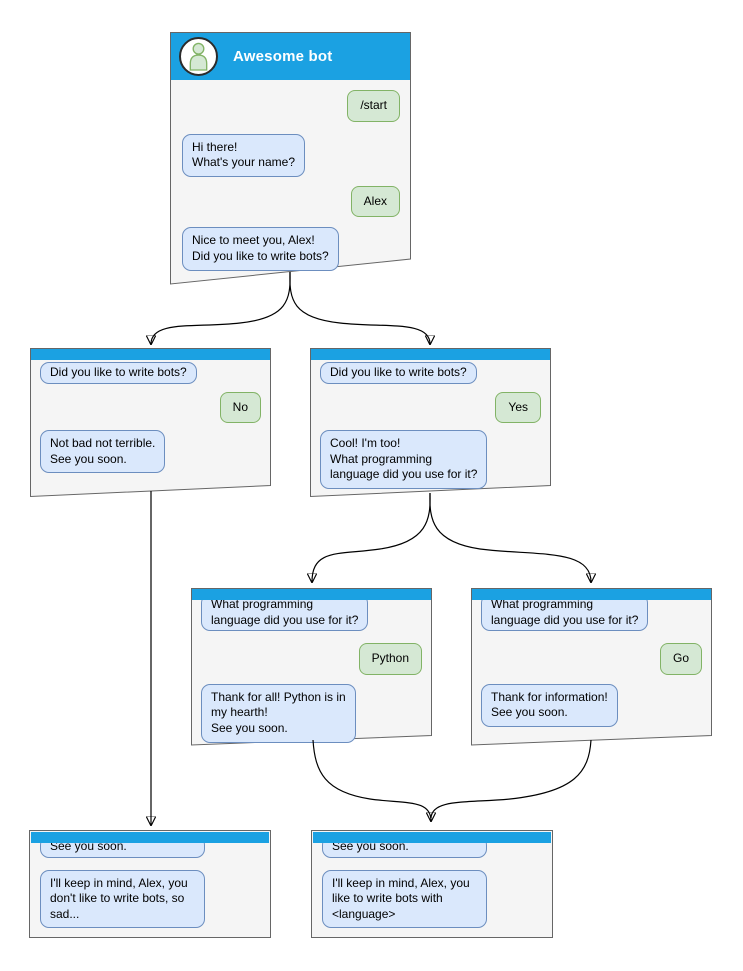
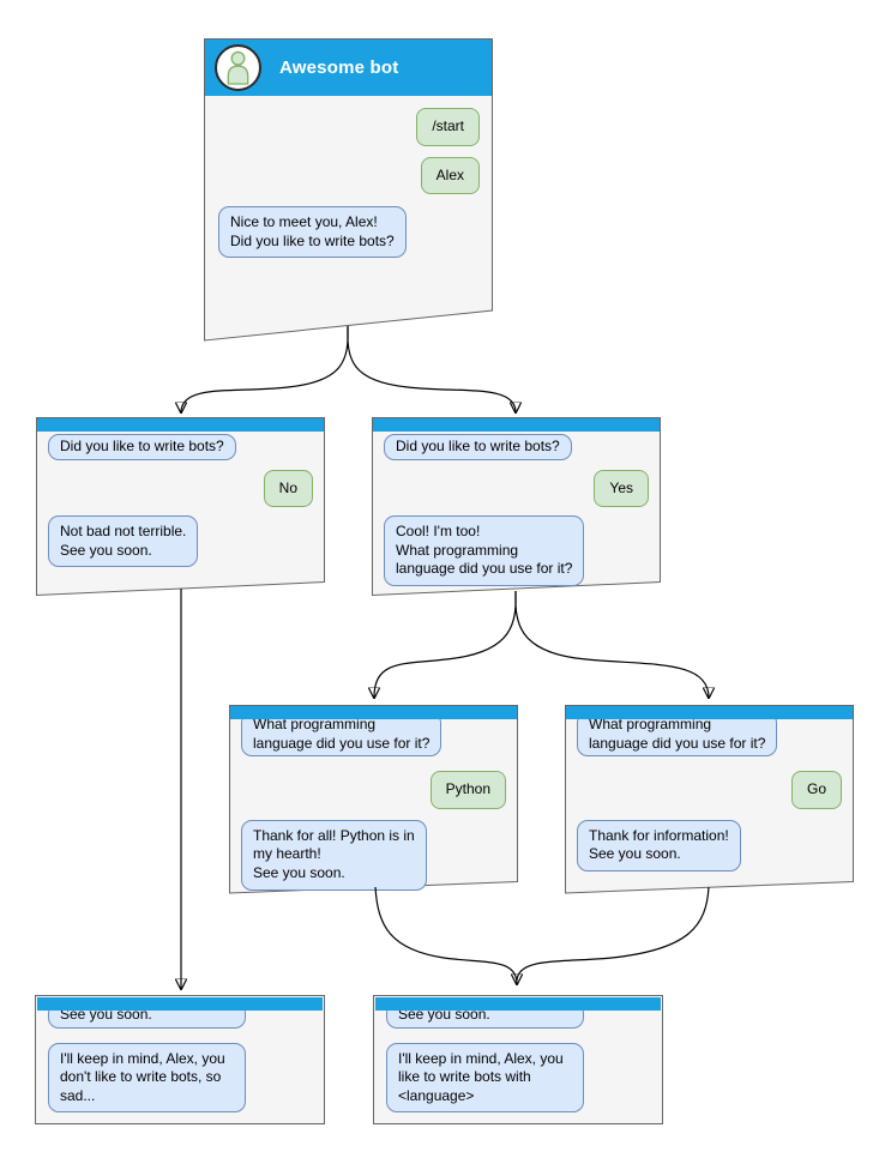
  Awesome bot
  /start
- Hi there!
- What's your name?
  Alex
  Nice to meet you, Alex!
  Did you like to write bots?
  Did you like to write bots?
  No
  Not bad not terrible.
  See you soon.
  Did you like to write bots?
  Yes
  Cool! I'm too!
  What programming
  language did you use for it?
  What programming
  language did you use for it?
  Python
  Thank for all! Python is in
  my hearth!
  See you soon.
  What programming
  language did you use for it?
  Go
  Thank for information!
  See you soon.
  See you soon.
  I'll keep in mind, Alex, you
  don't like to write bots, so
  sad...
  See you soon.
  I'll keep in mind, Alex, you
  like to write bots with
  <language>
